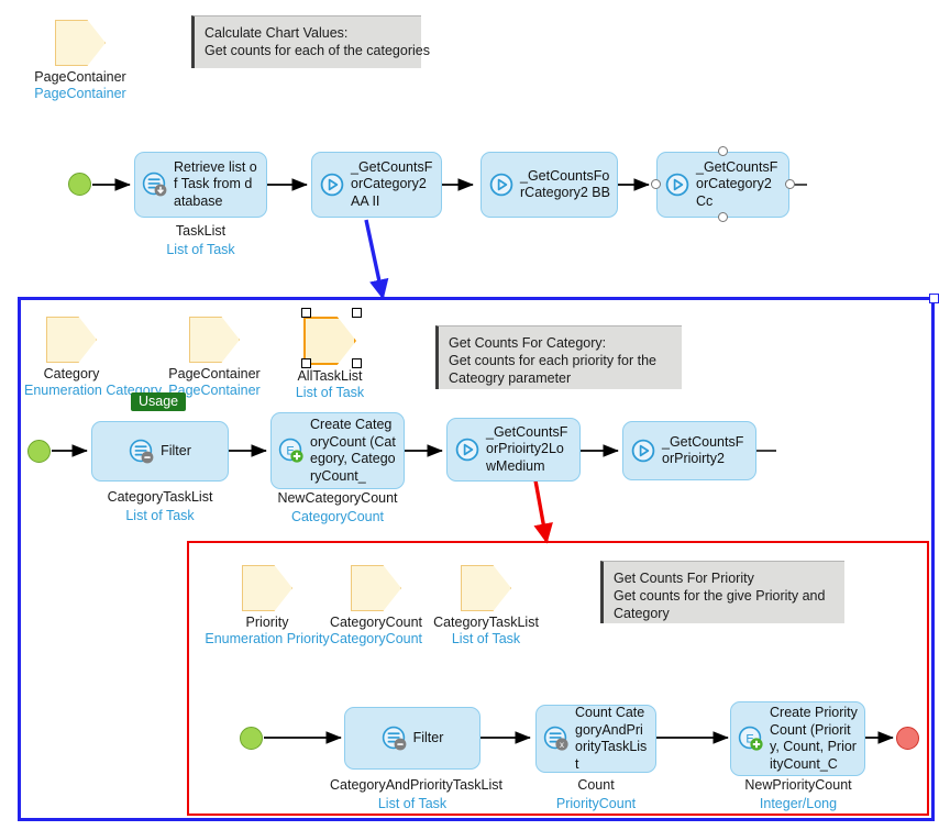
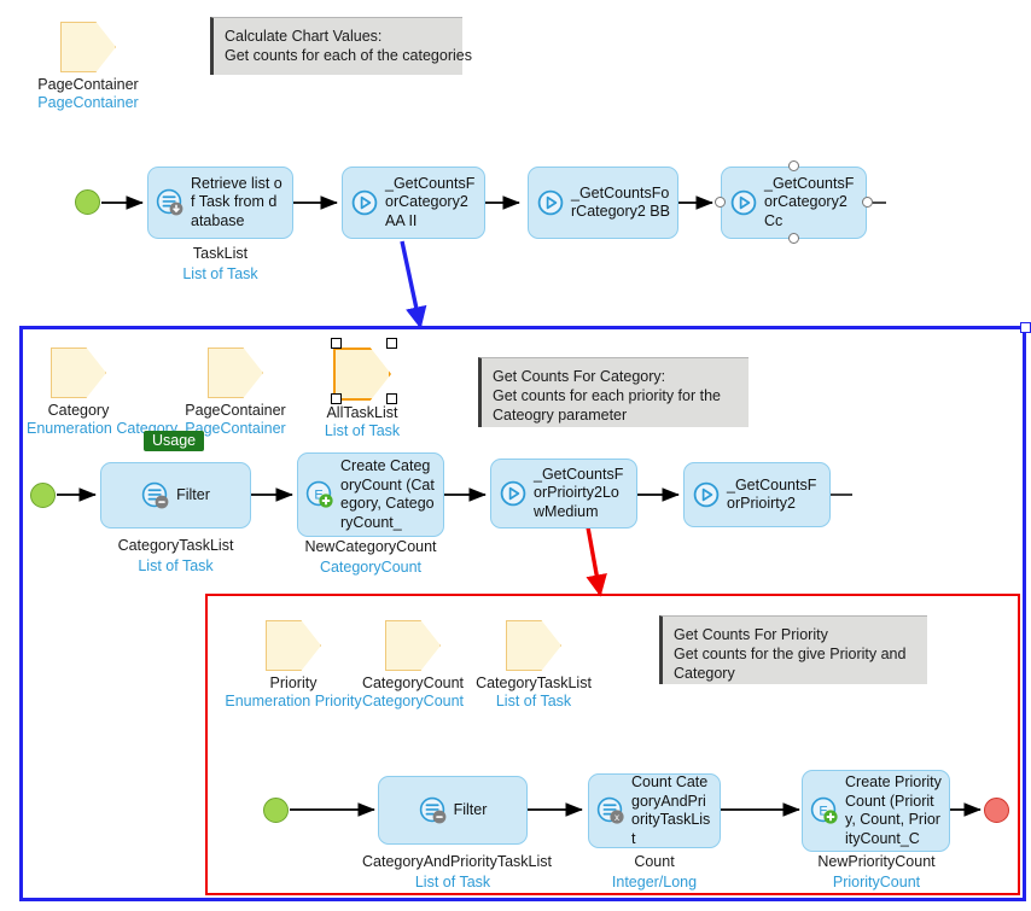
  PageContainer
  PageContainer
  Calculate Chart Values:
  Get counts for each of the categories
  Retrieve list of Task from database
  TaskList
  List of Task
  _GetCountsForCategory2 AA II
  _GetCountsForCategory2 BB
  _GetCountsForCategory2 Cc
  Category
  Enumeration Category
  PageContainer
  PageContainer
  AllTaskList
  List of Task
  Get Counts For Category:
  Get counts for each priority for the
  Cateogry parameter
  Usage
  Filter
  CategoryTaskList
  List of Task
  E
  Create CategoryCount (Category, CategoryCount_
  NewCategoryCount
  CategoryCount
  _GetCountsForPrioirty2LowMedium
  _GetCountsForPrioirty2
  Priority
  Enumeration Priority
  CategoryCount
  CategoryCount
  CategoryTaskList
  List of Task
  Get Counts For Priority
  Get counts for the give Priority and
  Category
  Filter
  CategoryAndPriorityTaskList
  List of Task
  x
  Count CategoryAndPriorityTaskList
  Count
- PriorityCount
+ Integer/Long
  E
  Create PriorityCount (Priority, Count, PriorityCount_C
  NewPriorityCount
- Integer/Long
+ PriorityCount
